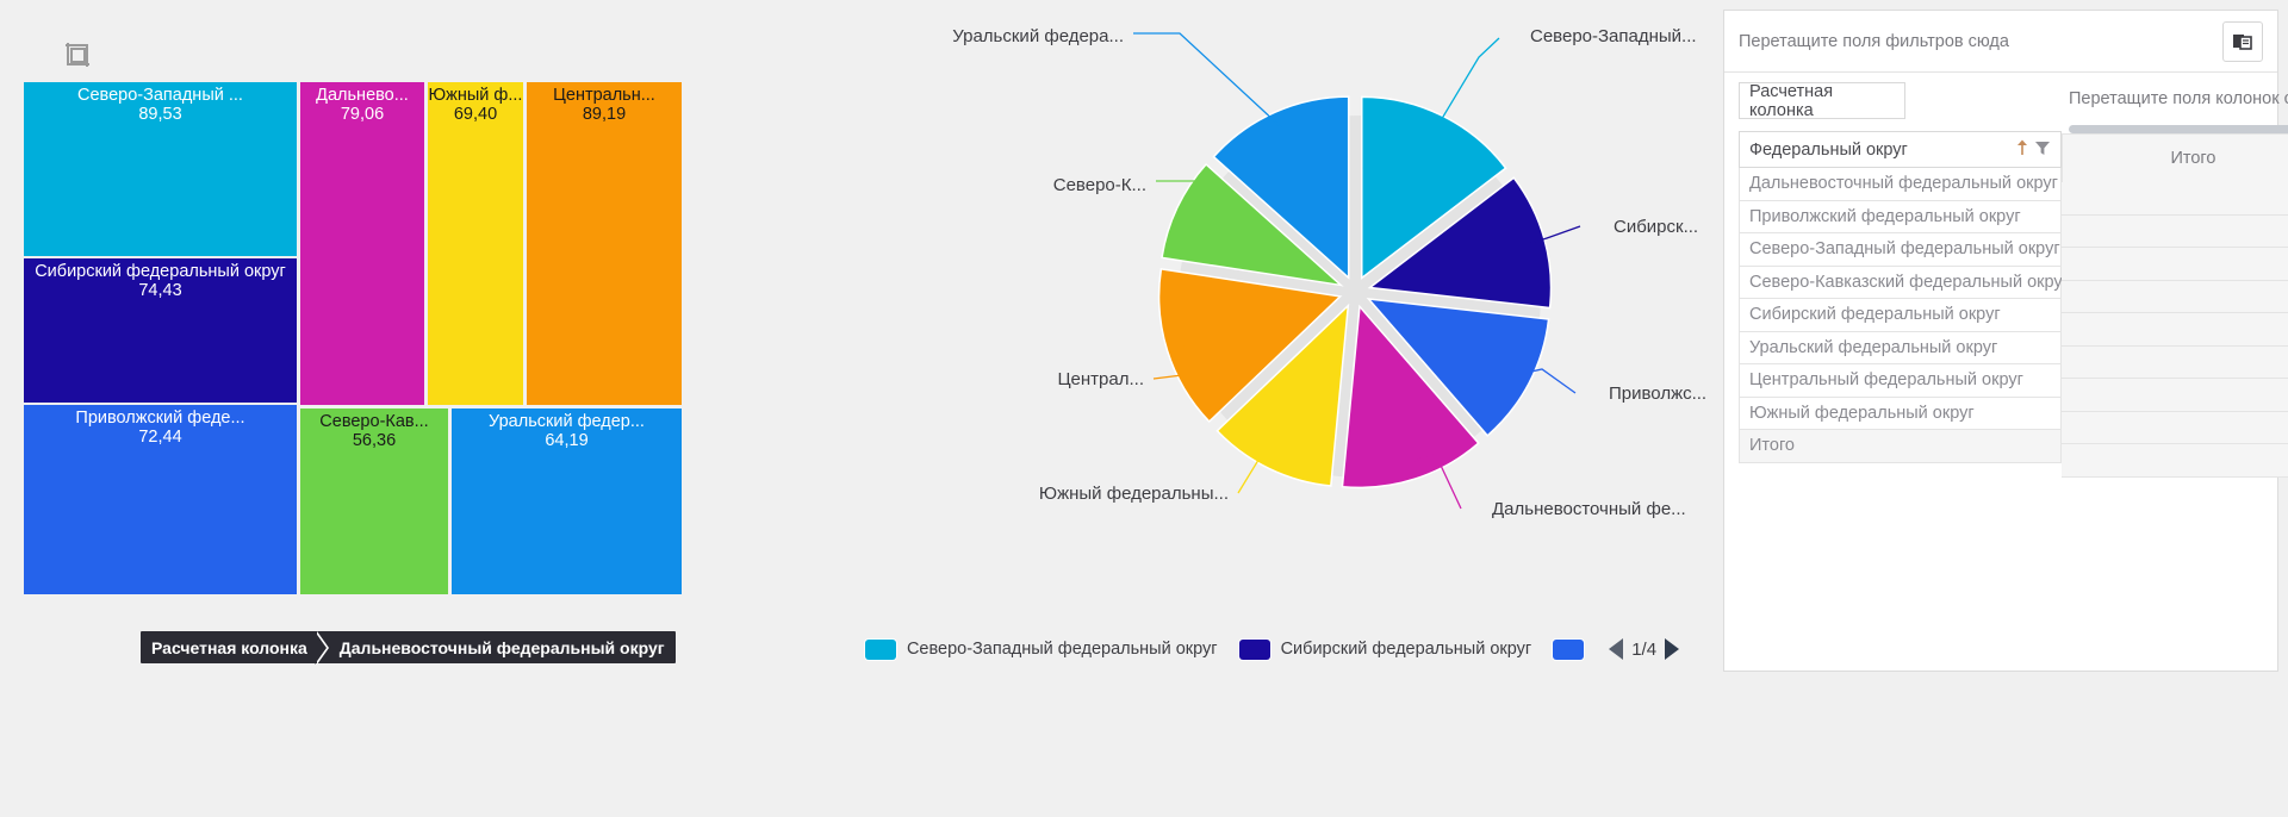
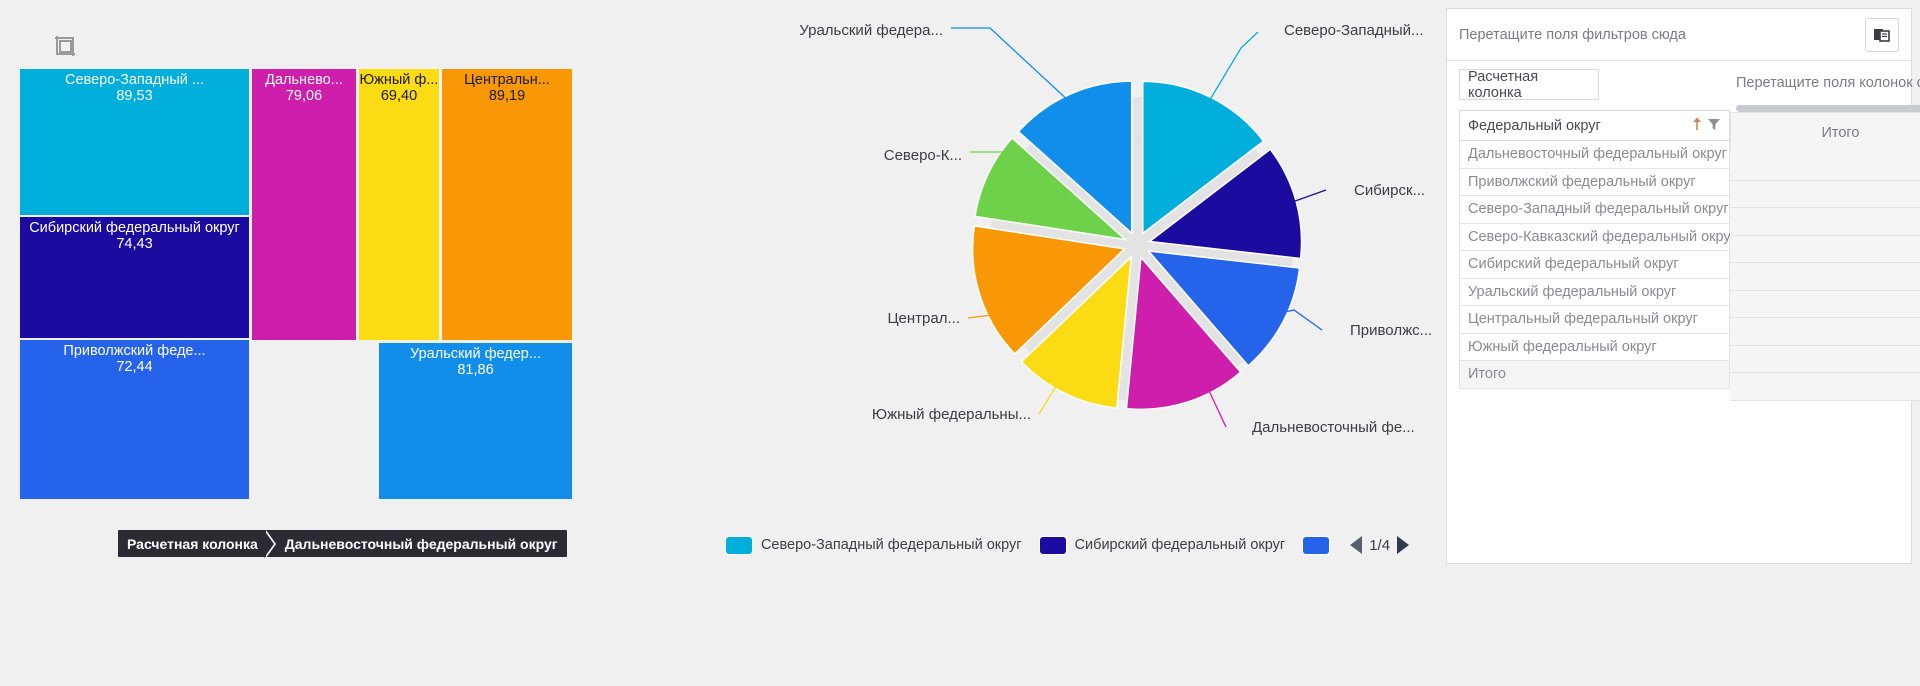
  Северо-Западный ...
  89,53
  Сибирский федеральный округ
  74,43
  Приволжский феде...
  72,44
  Дальнево...
  79,06
  Южный ф...
  69,40
  Центральн...
  89,19
- Северо-Кав...
- 56,36
  Уральский федер...
- 64,19
+ 81,86
  Расчетная колонка
  Дальневосточный федеральный округ
  Северо-Западный...
  Сибирск...
  Приволжс...
  Дальневосточный фе...
  Южный федеральны...
  Централ...
  Северо-К...
  Уральский федера...
  Северо-Западный федеральный округ
  Сибирский федеральный округ
  1/4
  Перетащите поля фильтров сюда
  Расчетная колонка
  Федеральный округ
  Дальневосточный федеральный округ
  Приволжский федеральный округ
  Северо-Западный федеральный округ
  Северо-Кавказский федеральный окру
  Сибирский федеральный округ
  Уральский федеральный округ
  Центральный федеральный округ
  Южный федеральный округ
  Итого
  Перетащите поля колонок
  Итого
